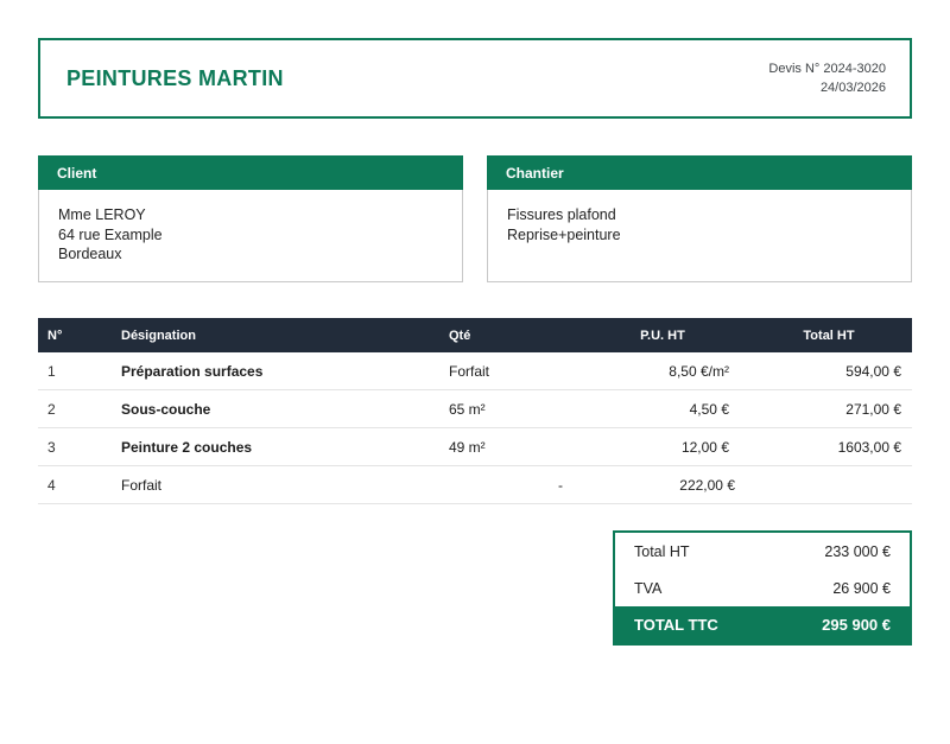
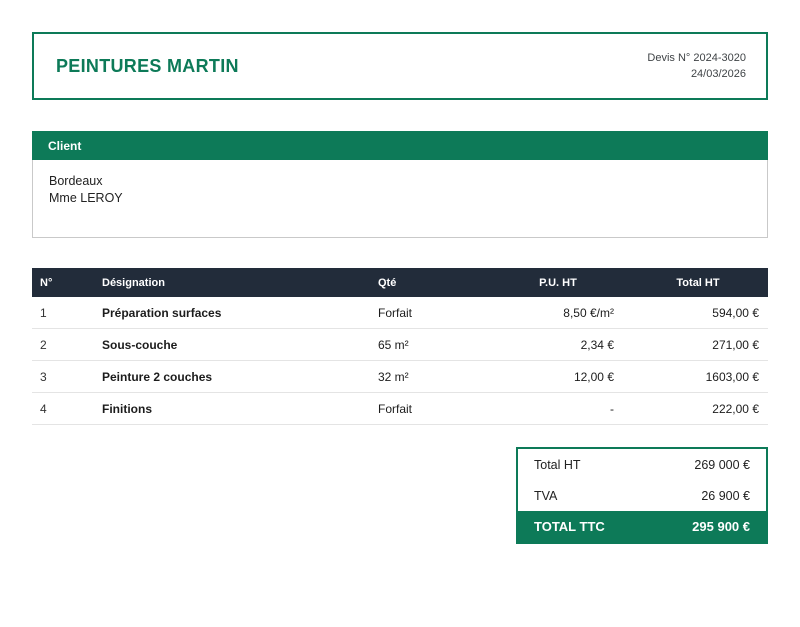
  PEINTURES MARTIN
  Devis N° 2024-3020
  24/03/2026
  Client
- Mme LEROY
+ Bordeaux
- 64 rue Example
- Bordeaux
+ Mme LEROY
- Chantier
- Fissures plafond
- Reprise+peinture
  N°
  Désignation
  Qté
  P.U. HT
  Total HT
  1
  Préparation surfaces
  Forfait
  8,50 €/m²
  594,00 €
  2
  Sous-couche
  65 m²
- 4,50 €
+ 2,34 €
  271,00 €
  3
  Peinture 2 couches
- 49 m²
+ 32 m²
  12,00 €
  1603,00 €
  4
+ Finitions
  Forfait
  -
  222,00 €
  Total HT
- 233 000 €
+ 269 000 €
  TVA
  26 900 €
  TOTAL TTC
  295 900 €
